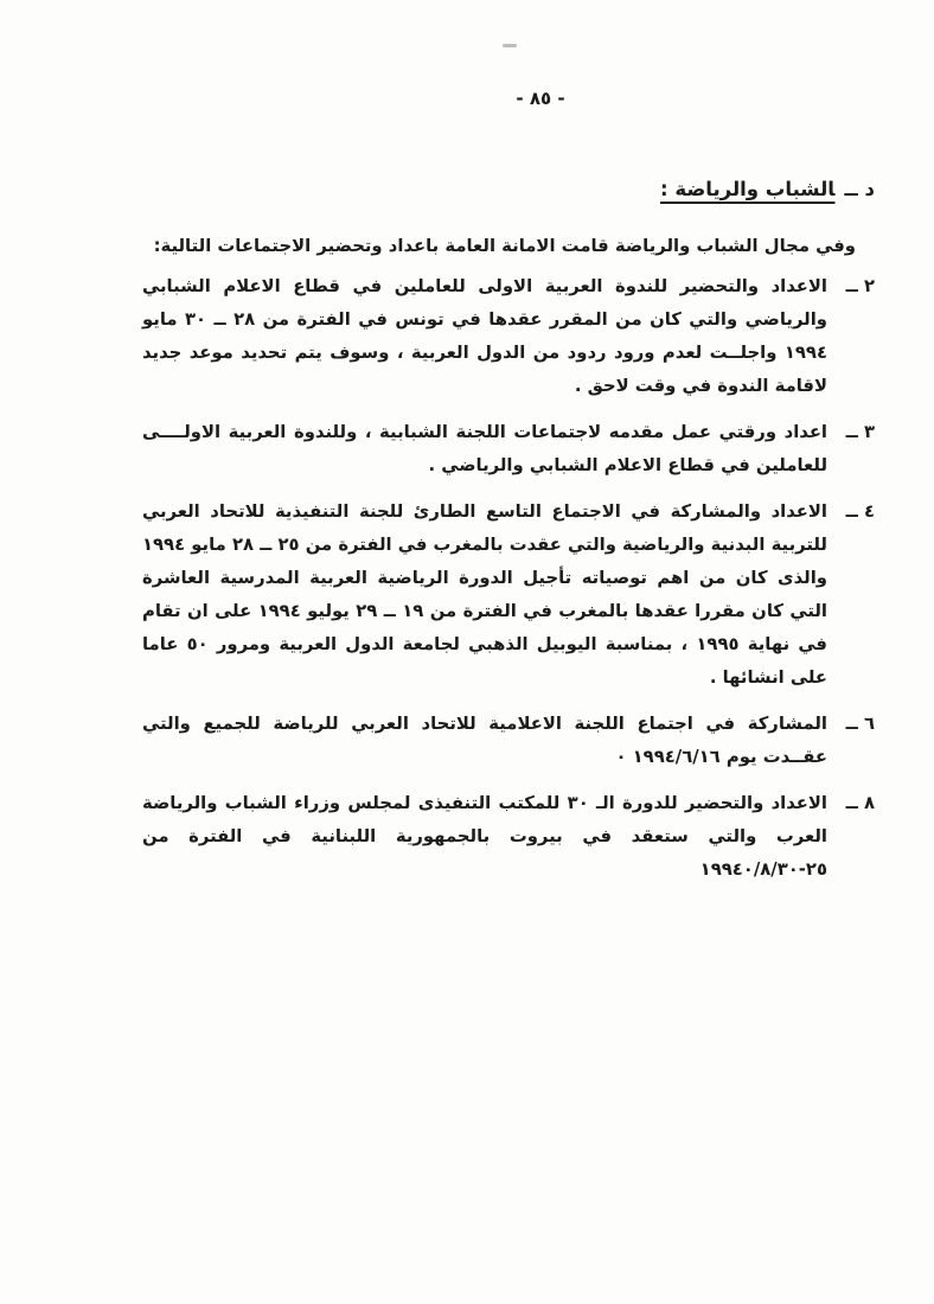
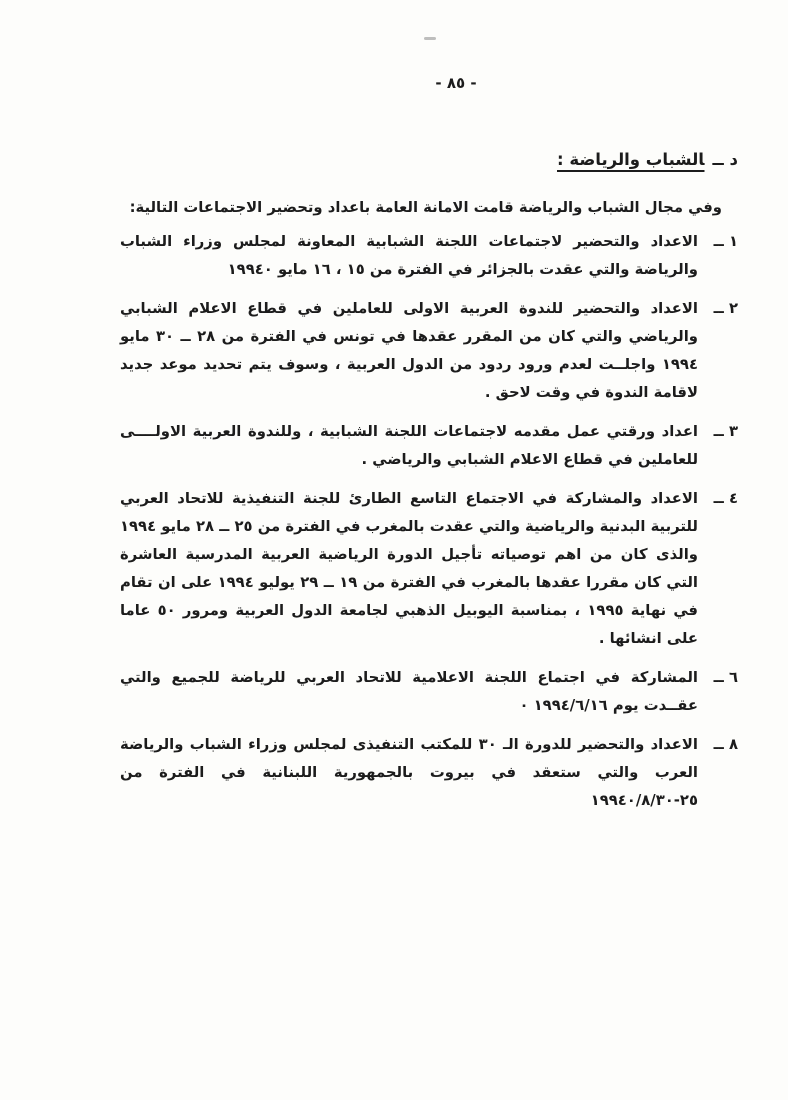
  - ٨٥ -
  د ــالشباب والرياضة :
  وفي مجال الشباب والرياضة قامت الامانة العامة باعداد وتحضير الاجتماعات التالية:
+ ١ ــ
+ الاعداد والتحضير لاجتماعات اللجنة الشبابية المعاونة لمجلس وزراء الشباب والرياضة والتي عقدت بالجزائر في الفترة من ١٥ ، ١٦ مايو ١٩٩٤٠
  ٢ ــ
  الاعداد والتحضير للندوة العربية الاولى للعاملين في قطاع الاعلام الشبابي والرياضي والتي كان من المقرر عقدها في تونس في الفترة من ٢٨ ــ ٣٠ مايو ١٩٩٤ واجلــت لعدم ورود ردود من الدول العربية ، وسوف يتم تحديد موعد جديد لاقامة الندوة في وقت لاحق .
  ٣ ــ
  اعداد ورقتي عمل مقدمه لاجتماعات اللجنة الشبابية ، وللندوة العربية الاولــــى للعاملين في قطاع الاعلام الشبابي والرياضي .
  ٤ ــ
  الاعداد والمشاركة في الاجتماع التاسع الطارئ للجنة التنفيذية للاتحاد العربي للتربية البدنية والرياضية والتي عقدت بالمغرب في الفترة من ٢٥ ــ ٢٨ مايو ١٩٩٤ والذى كان من اهم توصياته تأجيل الدورة الرياضية العربية المدرسية العاشرة التي كان مقررا عقدها بالمغرب في الفترة من ١٩ ــ ٢٩ يوليو ١٩٩٤ على ان تقام في نهاية ١٩٩٥ ، بمناسبة اليوبيل الذهبي لجامعة الدول العربية ومرور ٥٠ عاما على انشائها .
  ٦ ــ
  المشاركة في اجتماع اللجنة الاعلامية للاتحاد العربي للرياضة للجميع والتي عقــدت يوم ١٦‏/٦‏/١٩٩٤ ٠
  ٨ ــ
  الاعداد والتحضير للدورة الـ ٣٠ للمكتب التنفيذى لمجلس وزراء الشباب والرياضة العرب والتي ستعقد في بيروت بالجمهورية اللبنانية في الفترة من ٢٥-٣٠‏/٨‏/١٩٩٤٠
